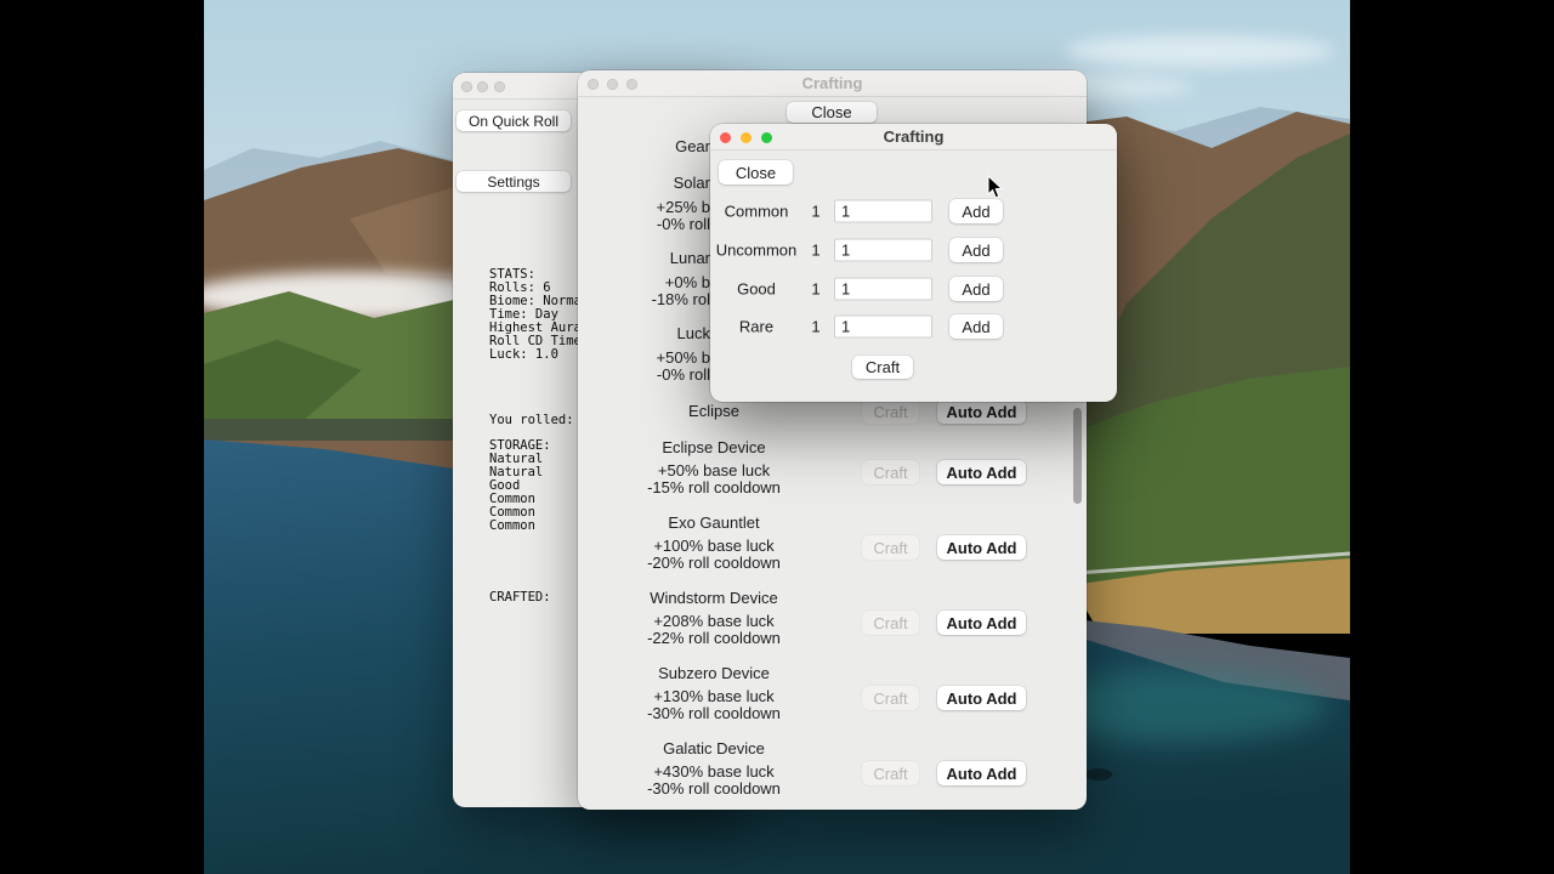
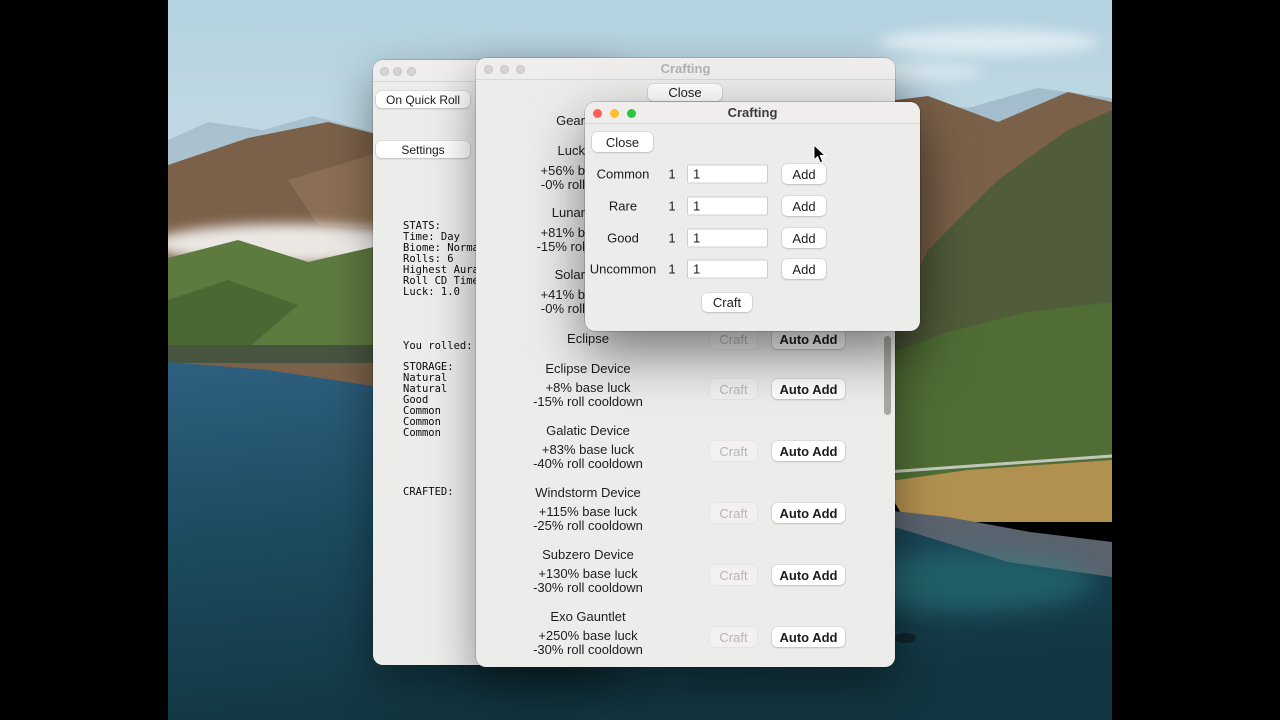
  On Quick Roll
  Settings
  STATS:
- Rolls: 6
+ Time: Day
  Biome: Norm
- Time: Day
+ Rolls: 6
  Highest Aur
  Roll CD Tim
  Luck: 1.0
  You rolled:
  STORAGE:
  Natural
  Natural
  Good
  Common
  Common
  Common
  CRAFTED:
  Crafting
  Close
  Gear
- Solar
+ Luck
- +25% b
+ +56% b
  -0% roll
  Lunar
- +0% b
+ +81% b
- -18% rol
+ -15% rol
- Luck
+ Solar
- +50% b
+ +41% b
  -0% roll
  Eclipse
  Craft
  Auto Add
  Eclipse Device
- +50% base luck
+ +8% base luck
  -15% roll cooldown
  Craft
  Auto Add
- Exo Gauntlet
+ Galatic Device
- +100% base luck
+ +83% base luck
- -20% roll cooldown
+ -40% roll cooldown
  Craft
  Auto Add
  Windstorm Device
- +208% base luck
+ +115% base luck
- -22% roll cooldown
+ -25% roll cooldown
  Craft
  Auto Add
  Subzero Device
  +130% base luck
  -30% roll cooldown
  Craft
  Auto Add
- Galatic Device
+ Exo Gauntlet
- +430% base luck
+ +250% base luck
  -30% roll cooldown
  Craft
  Auto Add
  Crafting
  Close
  Common
  1
  1
  Add
- Uncommon
+ Rare
  1
  1
  Add
  Good
  1
  1
  Add
- Rare
+ Uncommon
  1
  1
  Add
  Craft
